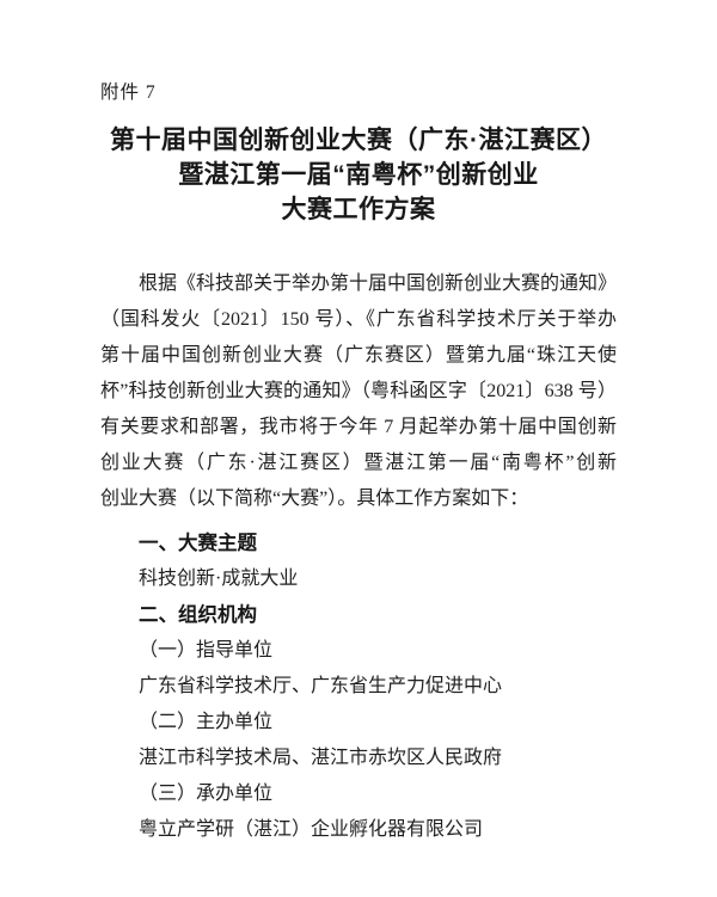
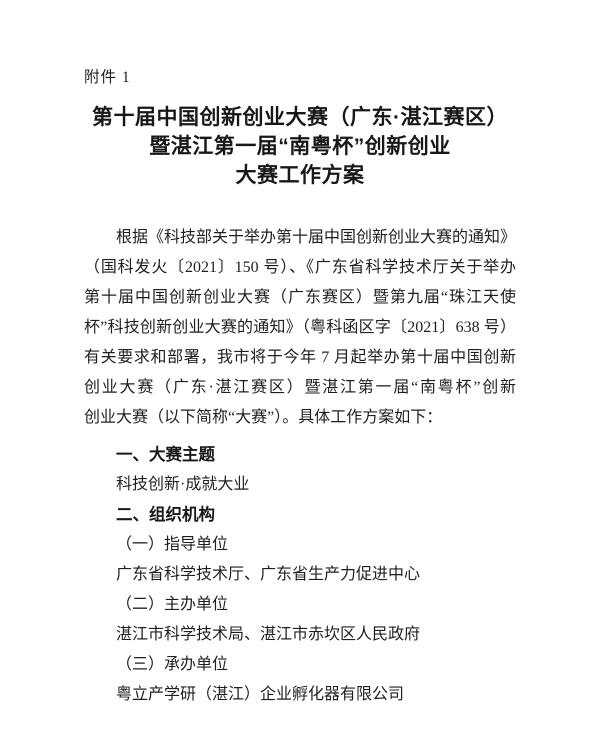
- 附件 7
+ 附件 1
  第十届中国创新创业大赛（广东·湛江赛区）
  暨湛江第一届“南粤杯”创新创业
  大赛工作方案
  根据《科技部关于举办第十届中国创新创业大赛的通知》
  （国科发火〔2021〕150 号）、《广东省科学技术厅关于举办
  第十届中国创新创业大赛（广东赛区）暨第九届“珠江天使
  杯”科技创新创业大赛的通知》（粤科函区字〔2021〕638 号）
  有关要求和部署，我市将于今年 7 月起举办第十届中国创新
  创业大赛（广东·湛江赛区）暨湛江第一届“南粤杯”创新
  创业大赛（以下简称“大赛”）。具体工作方案如下：
  一、大赛主题
  科技创新·成就大业
  二、组织机构
  （一）指导单位
  广东省科学技术厅、广东省生产力促进中心
  （二）主办单位
  湛江市科学技术局、湛江市赤坎区人民政府
  （三）承办单位
  粤立产学研（湛江）企业孵化器有限公司
